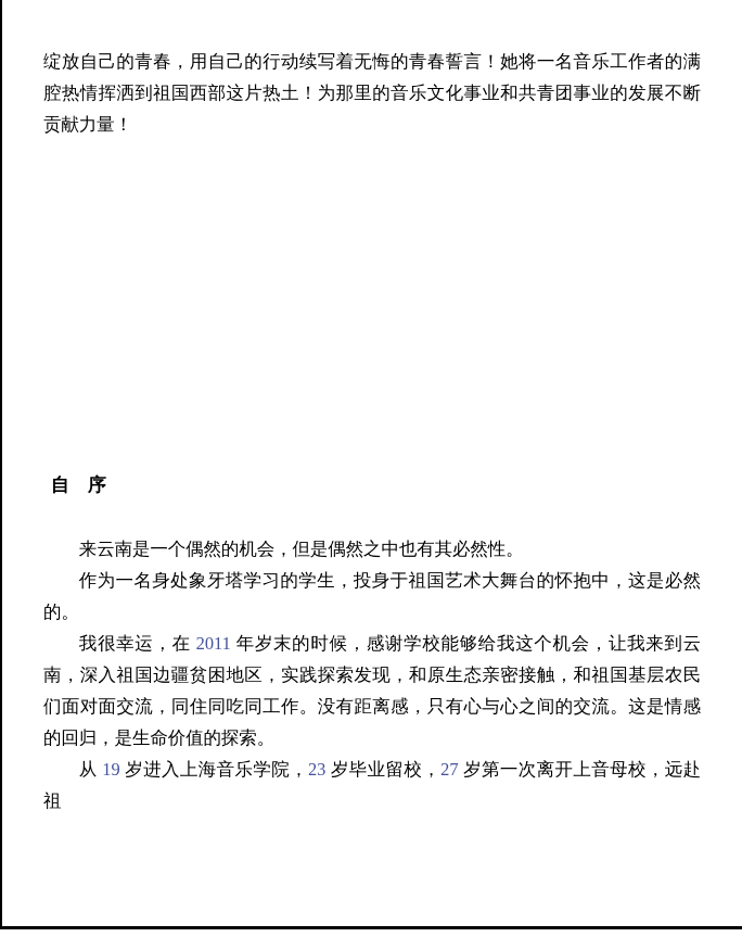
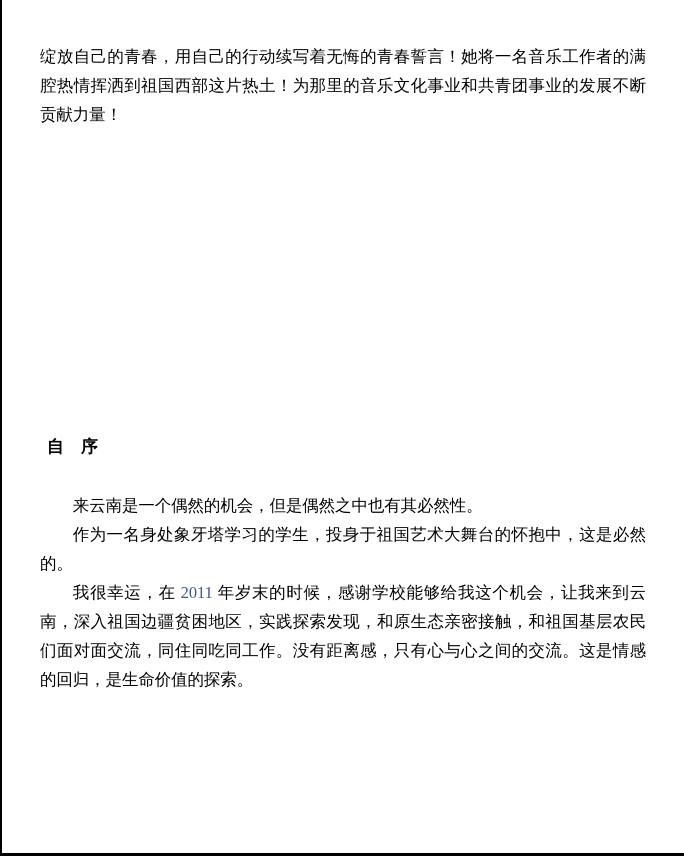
  绽放自己的青春，用自己的行动续写着无悔的青春誓言！她将一名音乐工作者的满腔热情挥洒到祖国西部这片热土！为那里的音乐文化事业和共青团事业的发展不断贡献力量！
  自 序
  来云南是一个偶然的机会，但是偶然之中也有其必然性。
  作为一名身处象牙塔学习的学生，投身于祖国艺术大舞台的怀抱中，这是必然的。
  我很幸运，在 2011 年岁末的时候，感谢学校能够给我这个机会，让我来到云南，深入祖国边疆贫困地区，实践探索发现，和原生态亲密接触，和祖国基层农民们面对面交流，同住同吃同工作。没有距离感，只有心与心之间的交流。这是情感的回归，是生命价值的探索。
- 从 19 岁进入上海音乐学院，23 岁毕业留校，27 岁第一次离开上音母校，远赴祖
